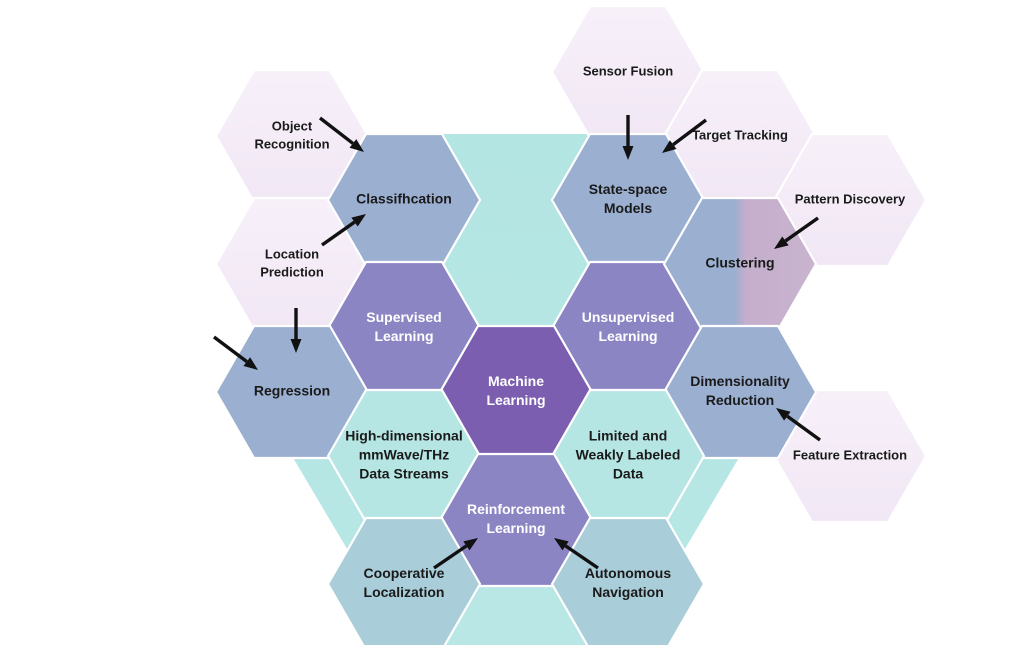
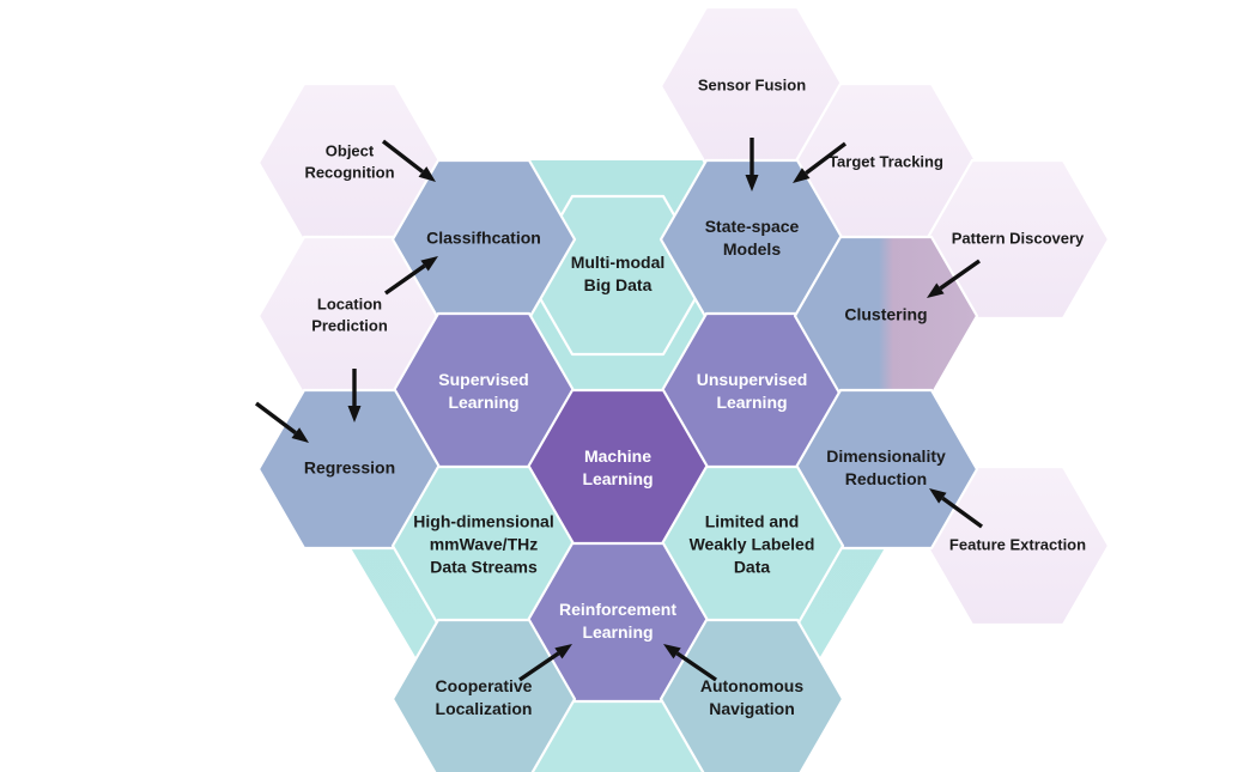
  Object
  Recognition
  Location
  Prediction
  Sensor Fusion
  Target Tracking
  Pattern Discovery
  Feature Extraction
+ Multi-modal
+ Big Data
  Classifhcation
  State-space
  Models
  Supervised
  Learning
  Unsupervised
  Learning
  Machine
  Learning
  Regression
  Clustering
  Dimensionality
  Reduction
  High-dimensional
  mmWave/THz
  Data Streams
  Limited and
  Weakly Labeled
  Data
  Reinforcement
  Learning
  Cooperative
  Localization
  Autonomous
  Navigation
